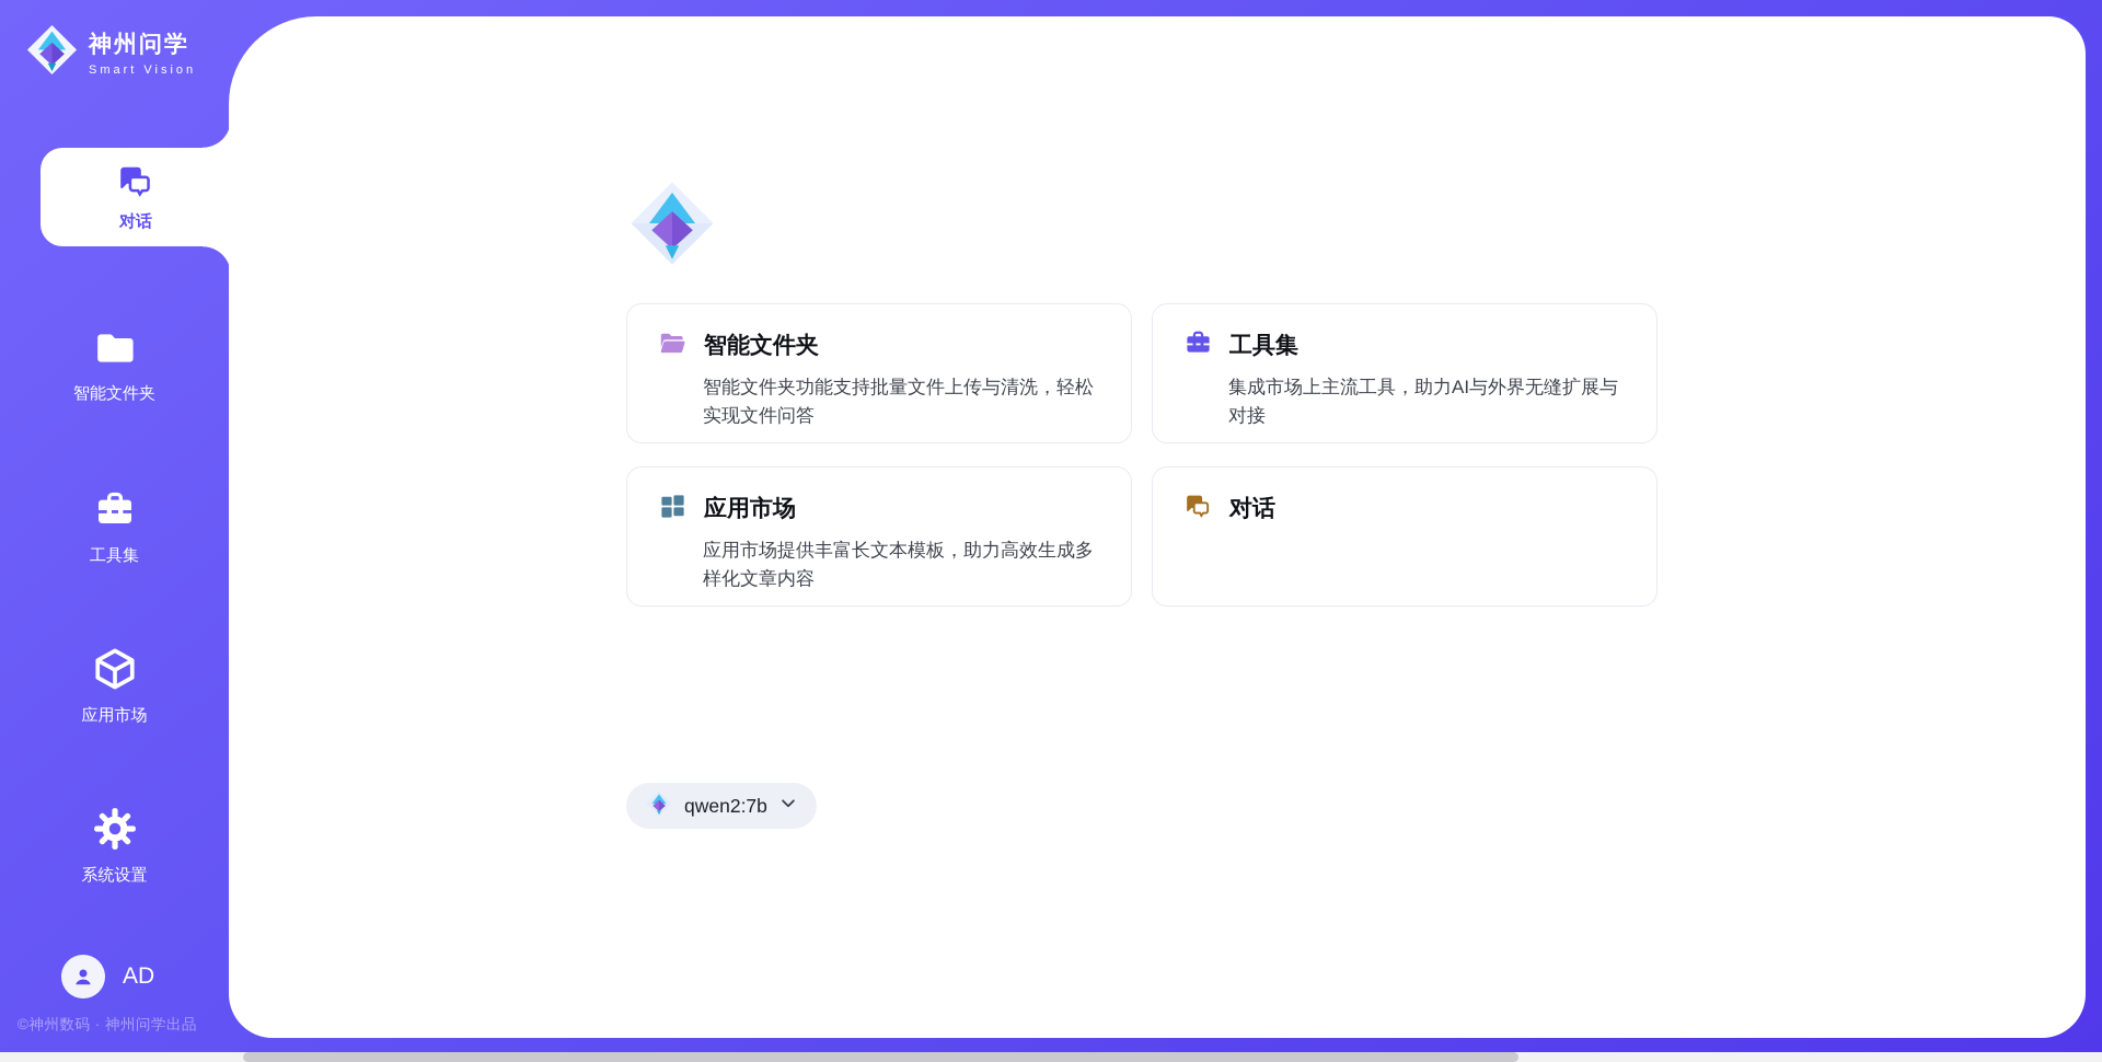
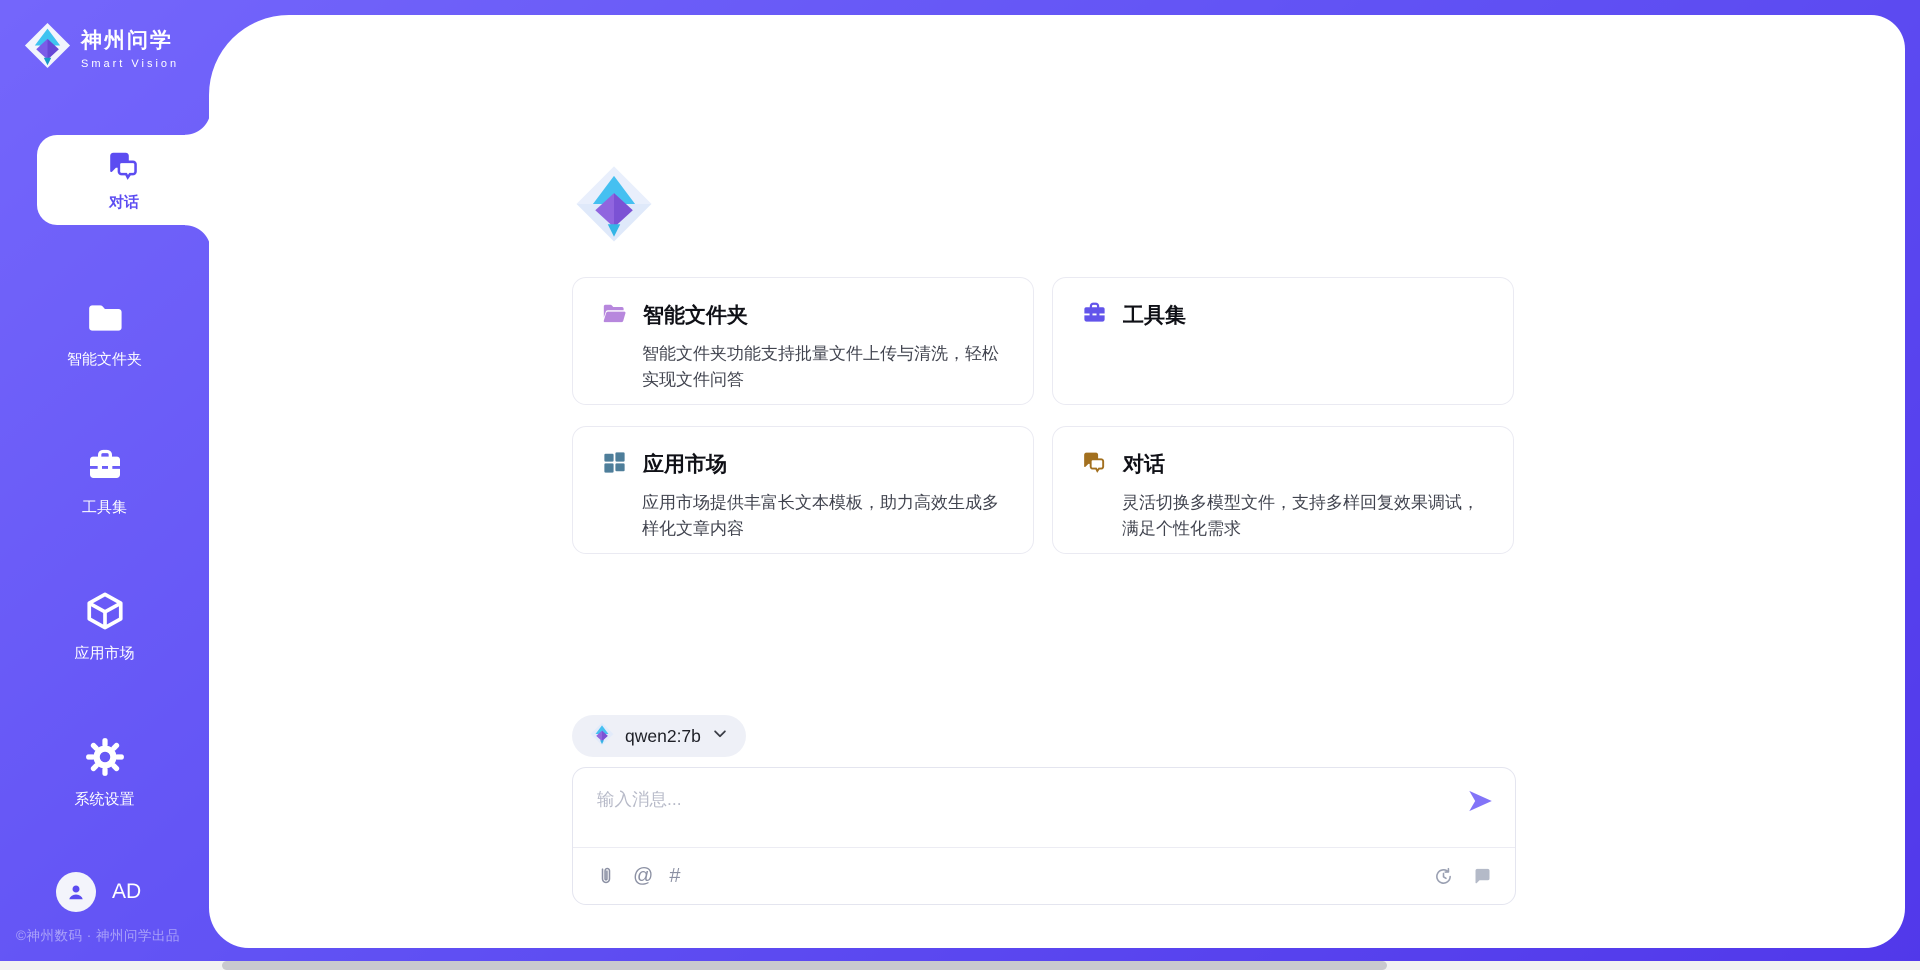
  智能文件夹
  智能文件夹功能支持批量文件上传与清洗，轻松实现文件问答
  工具集
- 集成市场上主流工具，助力AI与外界无缝扩展与对接
  应用市场
  应用市场提供丰富长文本模板，助力高效生成多样化文章内容
  对话
+ 灵活切换多模型文件，支持多样回复效果调试，满足个性化需求
  qwen2:7b
+ 输入消息...
+ @
+ #
  神州问学
  Smart Vision
  对话
  智能文件夹
  工具集
  应用市场
  系统设置
  AD
  ©神州数码 · 神州问学出品
